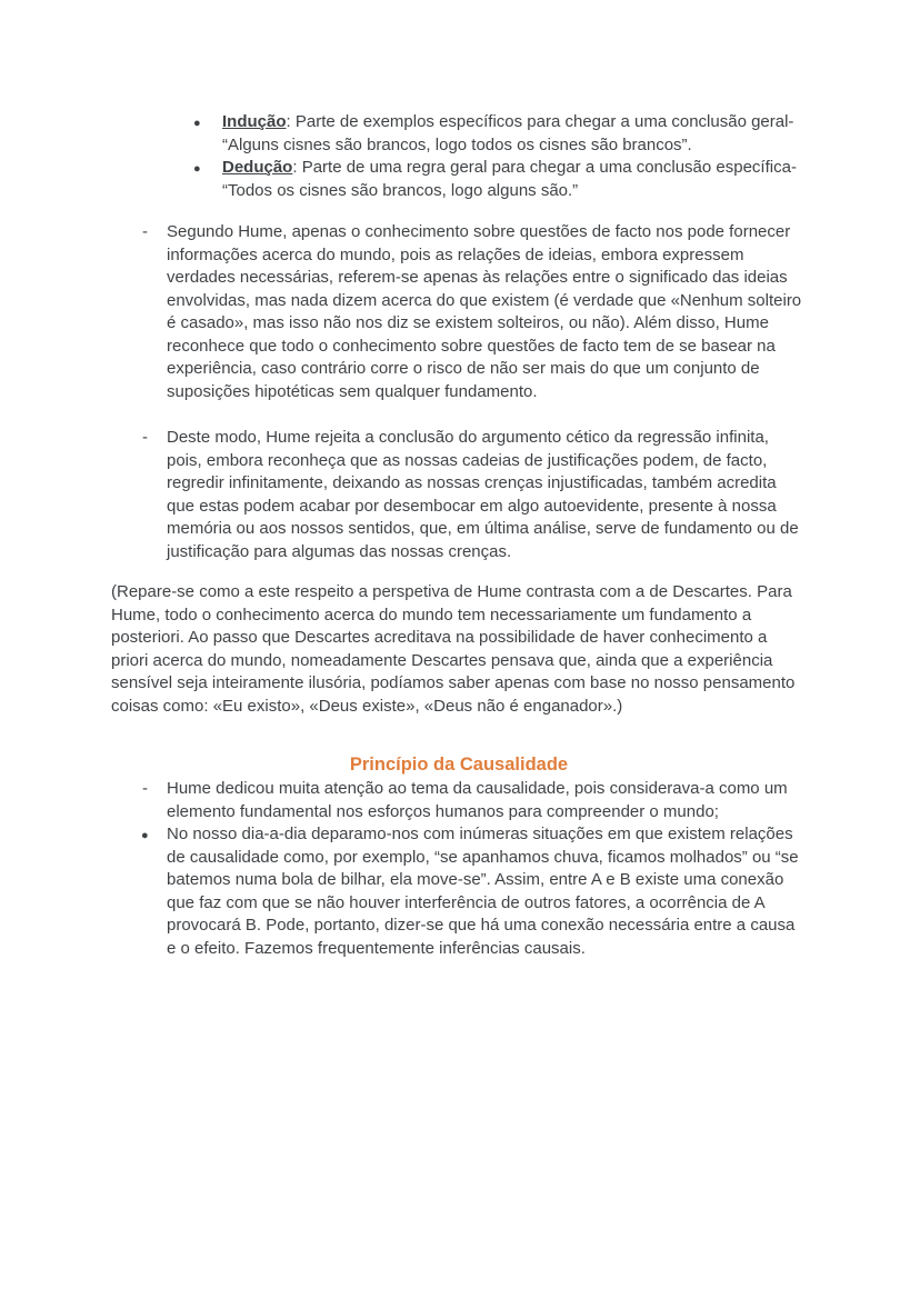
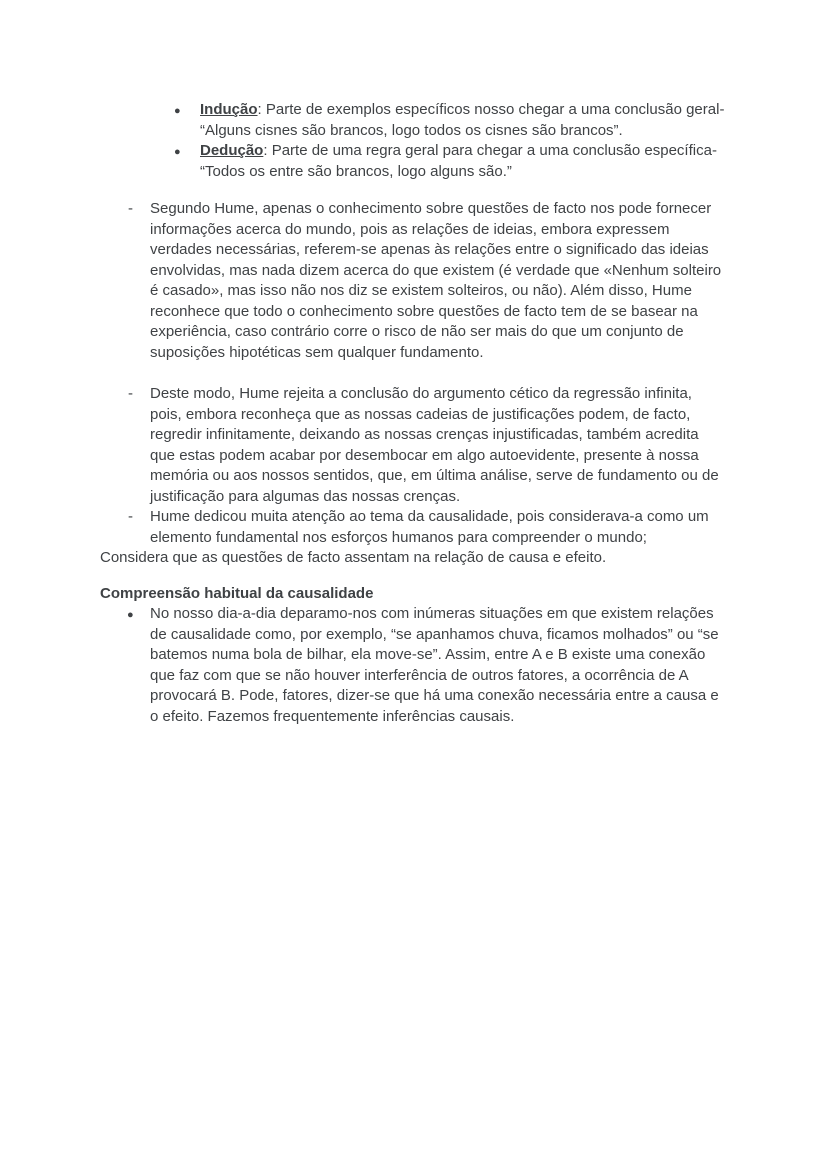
  ●
- Indução: Parte de exemplos específicos para chegar a uma conclusão geral- “Alguns cisnes são brancos, logo todos os cisnes são brancos”.
+ Indução: Parte de exemplos específicos nosso chegar a uma conclusão geral- “Alguns cisnes são brancos, logo todos os cisnes são brancos”.
  ●
- Dedução: Parte de uma regra geral para chegar a uma conclusão específica- “Todos os cisnes são brancos, logo alguns são.”
+ Dedução: Parte de uma regra geral para chegar a uma conclusão específica- “Todos os entre são brancos, logo alguns são.”
  -
  Segundo Hume, apenas o conhecimento sobre questões de facto nos pode fornecer informações acerca do mundo, pois as relações de ideias, embora expressem verdades necessárias, referem-se apenas às relações entre o significado das ideias envolvidas, mas nada dizem acerca do que existem (é verdade que «Nenhum solteiro é casado», mas isso não nos diz se existem solteiros, ou não). Além disso, Hume reconhece que todo o conhecimento sobre questões de facto tem de se basear na experiência, caso contrário corre o risco de não ser mais do que um conjunto de suposições hipotéticas sem qualquer fundamento.
  -
  Deste modo, Hume rejeita a conclusão do argumento cético da regressão infinita, pois, embora reconheça que as nossas cadeias de justificações podem, de facto, regredir infinitamente, deixando as nossas crenças injustificadas, também acredita que estas podem acabar por desembocar em algo autoevidente, presente à nossa memória ou aos nossos sentidos, que, em última análise, serve de fundamento ou de justificação para algumas das nossas crenças.
- (Repare-se como a este respeito a perspetiva de Hume contrasta com a de Descartes. Para Hume, todo o conhecimento acerca do mundo tem necessariamente um fundamento a posteriori. Ao passo que Descartes acreditava na possibilidade de haver conhecimento a priori acerca do mundo, nomeadamente Descartes pensava que, ainda que a experiência sensível seja inteiramente ilusória, podíamos saber apenas com base no nosso pensamento coisas como: «Eu existo», «Deus existe», «Deus não é enganador».)
- Princípio da Causalidade
  -
  Hume dedicou muita atenção ao tema da causalidade, pois considerava-a como um elemento fundamental nos esforços humanos para compreender o mundo;
+ Considera que as questões de facto assentam na relação de causa e efeito.
+ Compreensão habitual da causalidade
  ●
- No nosso dia-a-dia deparamo-nos com inúmeras situações em que existem relações de causalidade como, por exemplo, “se apanhamos chuva, ficamos molhados” ou “se batemos numa bola de bilhar, ela move-se”. Assim, entre A e B existe uma conexão que faz com que se não houver interferência de outros fatores, a ocorrência de A provocará B. Pode, portanto, dizer-se que há uma conexão necessária entre a causa e o efeito. Fazemos frequentemente inferências causais.
+ No nosso dia-a-dia deparamo-nos com inúmeras situações em que existem relações de causalidade como, por exemplo, “se apanhamos chuva, ficamos molhados” ou “se batemos numa bola de bilhar, ela move-se”. Assim, entre A e B existe uma conexão que faz com que se não houver interferência de outros fatores, a ocorrência de A provocará B. Pode, fatores, dizer-se que há uma conexão necessária entre a causa e o efeito. Fazemos frequentemente inferências causais.
